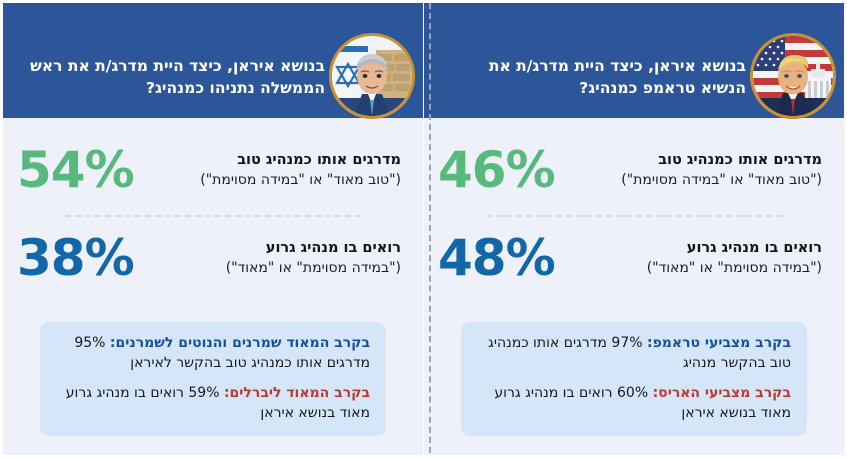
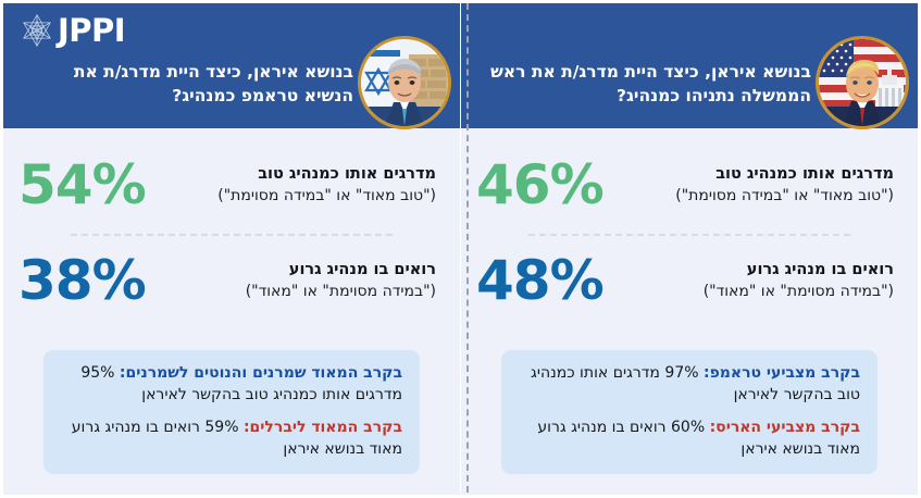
+ JPPI
- בנושא איראן, כיצד היית מדרג/ת את ראש הממשלה נתניהו כמנהיג?
+ בנושא איראן, כיצד היית מדרג/ת את הנשיא טראמפ כמנהיג?
  מדרגים אותו כמנהיג טוב
  ("טוב מאוד" או "במידה מסוימת")
  54%
  רואים בו מנהיג גרוע
  ("במידה מסוימת" או "מאוד")
  38%
  בקרב המאוד שמרנים והנוטים לשמרנים: 95% מדרגים אותו כמנהיג טוב בהקשר לאיראן
  בקרב המאוד ליברלים: 59% רואים בו מנהיג גרוע מאוד בנושא איראן
- בנושא איראן, כיצד היית מדרג/ת את הנשיא טראמפ כמנהיג?
+ בנושא איראן, כיצד היית מדרג/ת את ראש הממשלה נתניהו כמנהיג?
  מדרגים אותו כמנהיג טוב
  ("טוב מאוד" או "במידה מסוימת")
  46%
  רואים בו מנהיג גרוע
  ("במידה מסוימת" או "מאוד")
  48%
- בקרב מצביעי טראמפ: 97% מדרגים אותו כמנהיג טוב בהקשר מנהיג
+ בקרב מצביעי טראמפ: 97% מדרגים אותו כמנהיג טוב בהקשר לאיראן
  בקרב מצביעי האריס: 60% רואים בו מנהיג גרוע מאוד בנושא איראן
